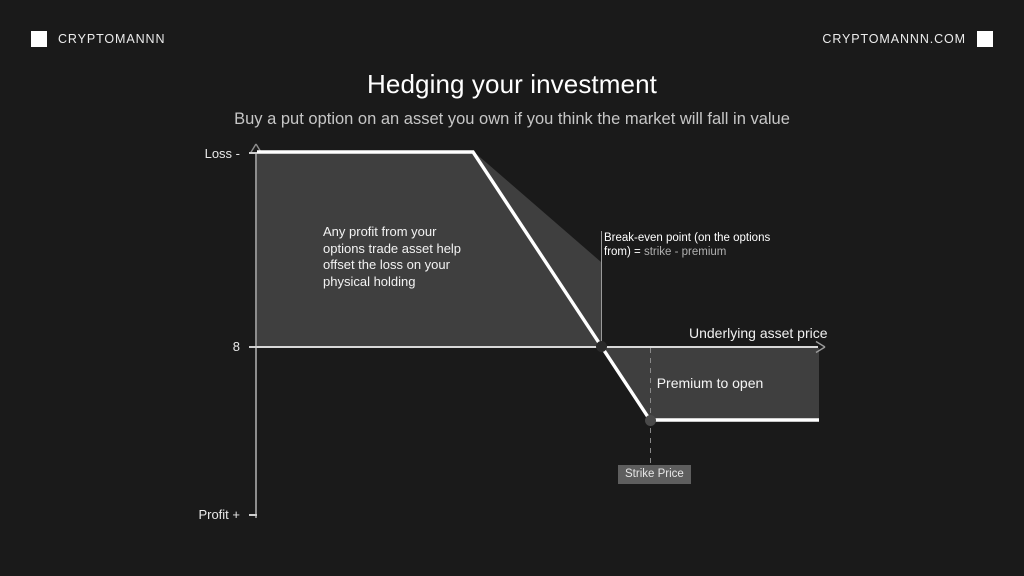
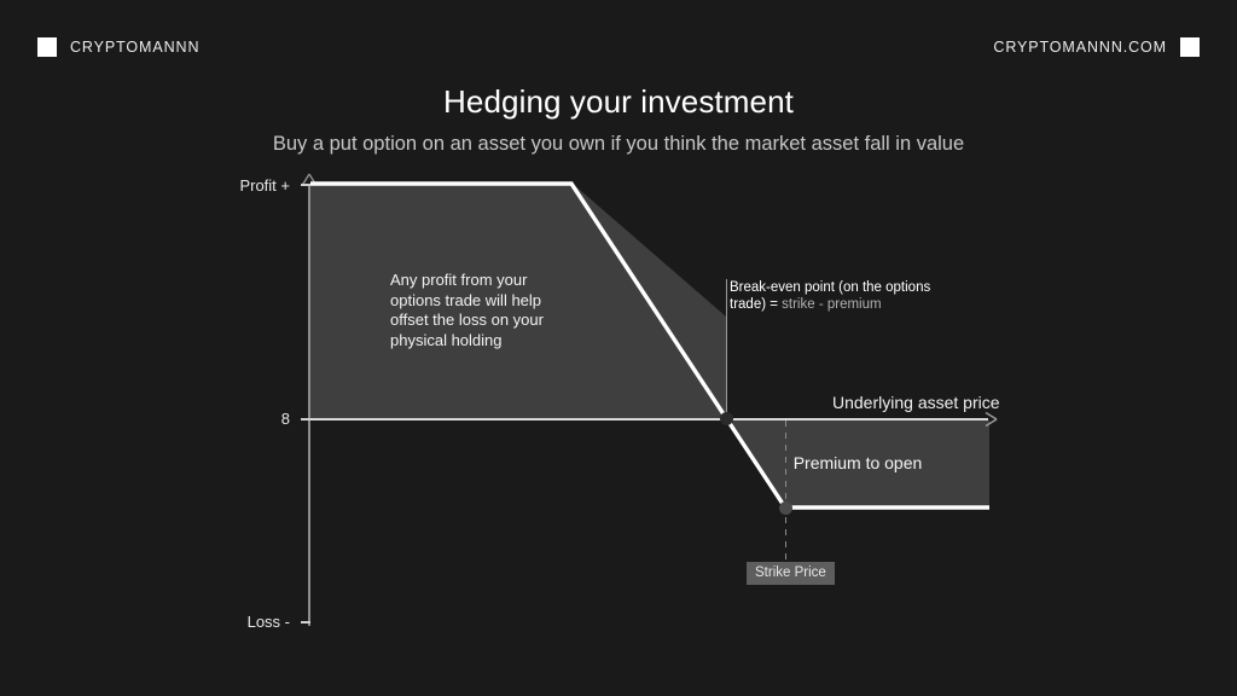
  CRYPTOMANNN
  CRYPTOMANNN.COM
  Hedging your investment
- Buy a put option on an asset you own if you think the market will fall in value
+ Buy a put option on an asset you own if you think the market asset fall in value
- Loss -
+ Profit +
  8
- Profit +
+ Loss -
  Underlying asset price
- Any profit from your options trade asset help offset the loss on your physical holding
+ Any profit from your options trade will help offset the loss on your physical holding
- Break-even point (on the options from) = strike - premium
+ Break-even point (on the options trade) = strike - premium
  Premium to open
  Strike Price
